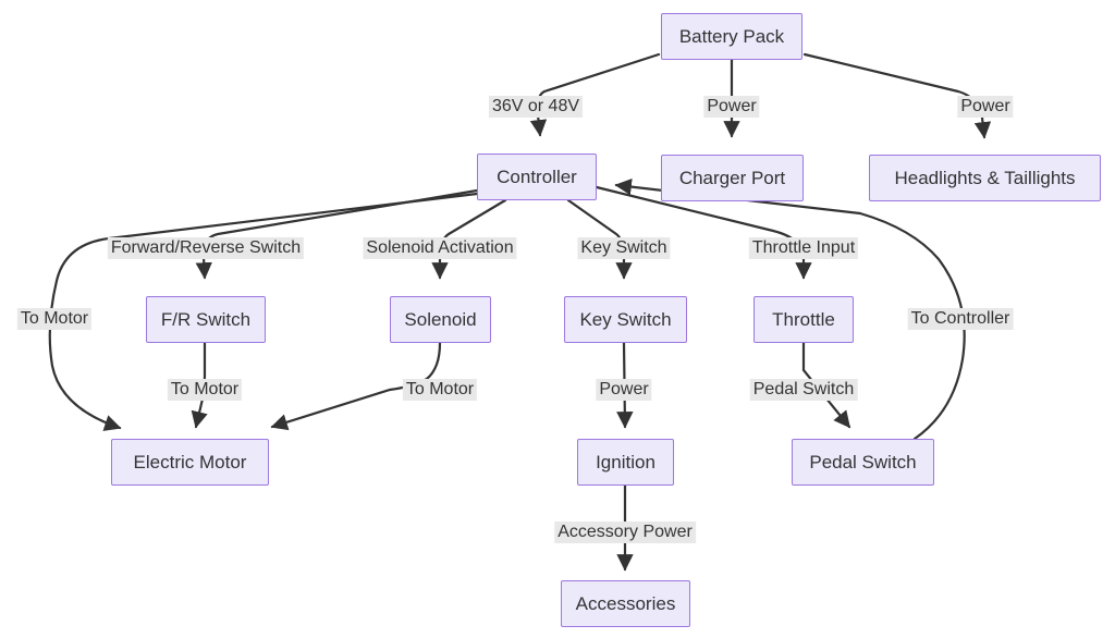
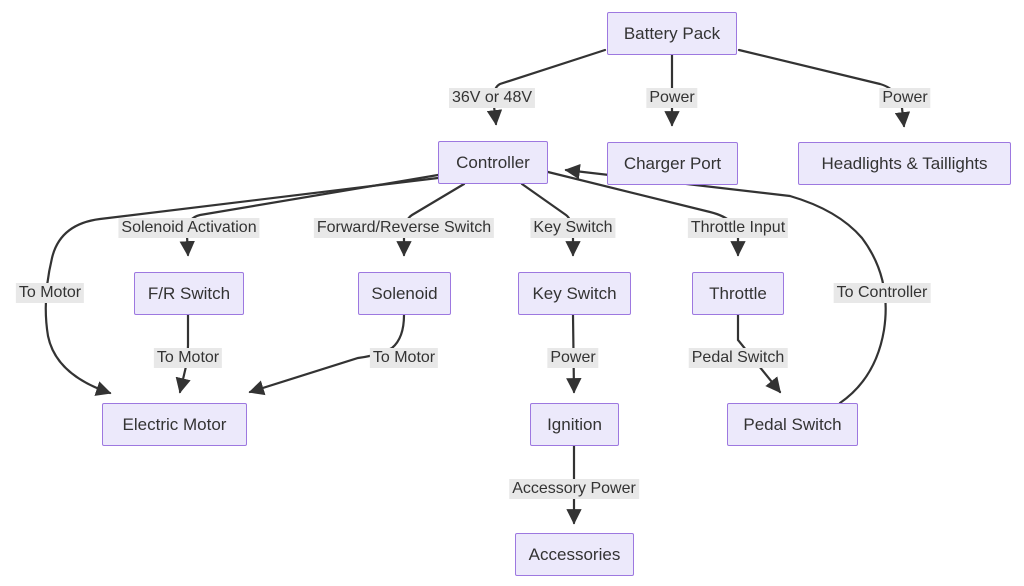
  Battery Pack
  Controller
  Charger Port
  Headlights & Taillights
  F/R Switch
  Solenoid
  Key Switch
  Throttle
  Electric Motor
  Ignition
  Pedal Switch
  Accessories
  36V or 48V
  Power
  Power
- Forward/Reverse Switch
+ Solenoid Activation
  To Motor
- Solenoid Activation
+ Forward/Reverse Switch
  Key Switch
  Throttle Input
  To Motor
  To Motor
  Power
  Pedal Switch
  To Controller
  Accessory Power
